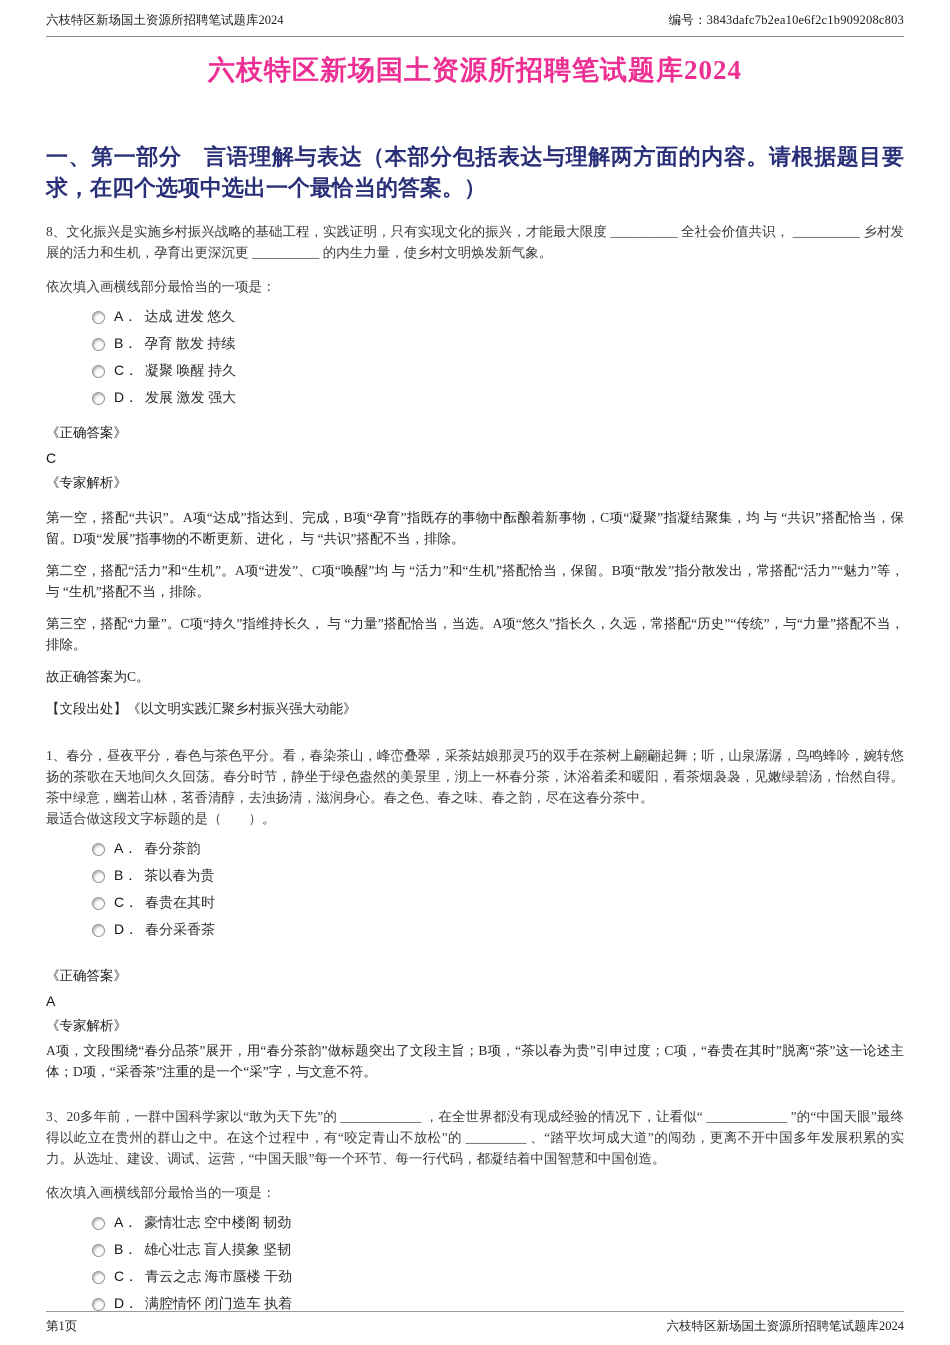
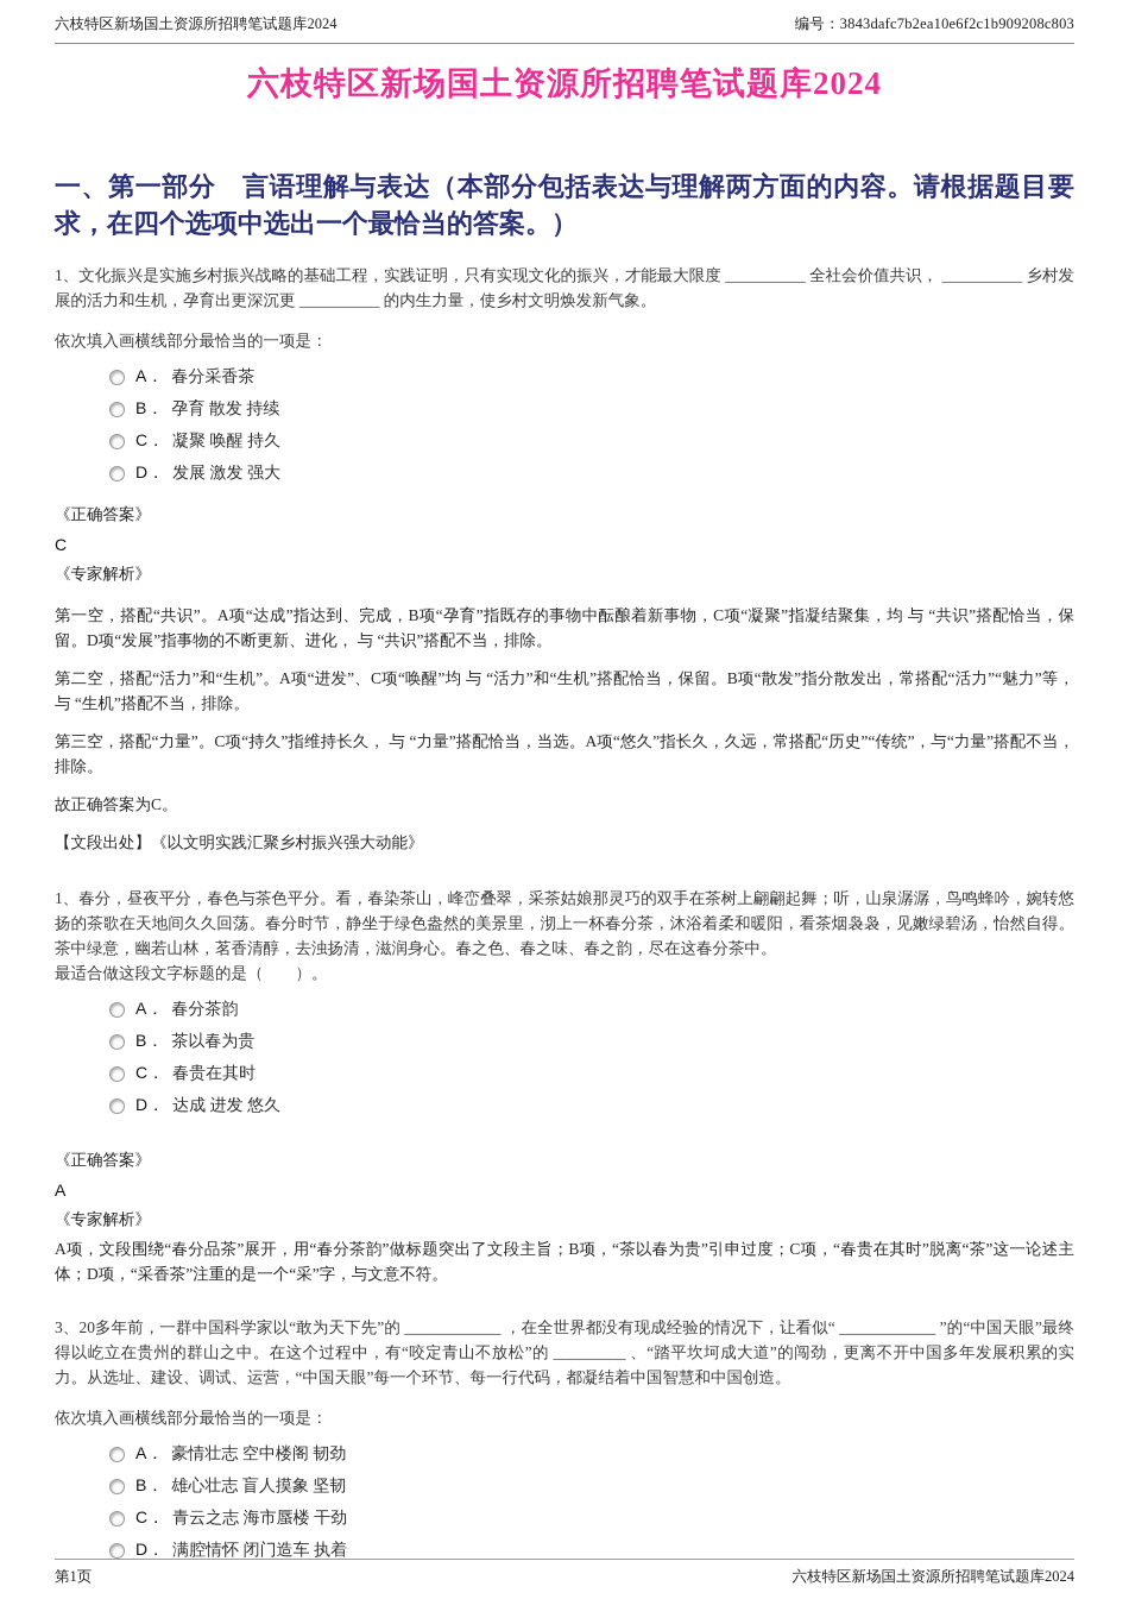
  六枝特区新场国土资源所招聘笔试题库2024
  编号：3843dafc7b2ea10e6f2c1b909208c803
  六枝特区新场国土资源所招聘笔试题库2024
  一、第一部分 言语理解与表达（本部分包括表达与理解两方面的内容。请根据题目要求，在四个选项中选出一个最恰当的答案。）
- 8、文化振兴是实施乡村振兴战略的基础工程，实践证明，只有实现文化的振兴，才能最大限度 __________ 全社会价值共识， __________ 乡村发展的活力和生机，孕育出更深沉更 __________ 的内生力量，使乡村文明焕发新气象。
+ 1、文化振兴是实施乡村振兴战略的基础工程，实践证明，只有实现文化的振兴，才能最大限度 __________ 全社会价值共识， __________ 乡村发展的活力和生机，孕育出更深沉更 __________ 的内生力量，使乡村文明焕发新气象。
  依次填入画横线部分最恰当的一项是：
  A．
- 达成 进发 悠久
+ 春分采香茶
  B．
  孕育 散发 持续
  C．
  凝聚 唤醒 持久
  D．
  发展 激发 强大
  《正确答案》
  C
  《专家解析》
  第一空，搭配“共识”。A项“达成”指达到、完成，B项“孕育”指既存的事物中酝酿着新事物，C项“凝聚”指凝结聚集，均 与 “共识”搭配恰当，保留。D项“发展”指事物的不断更新、进化， 与 “共识”搭配不当，排除。
  第二空，搭配“活力”和“生机”。A项“进发”、C项“唤醒”均 与 “活力”和“生机”搭配恰当，保留。B项“散发”指分散发出，常搭配“活力”“魅力”等， 与 “生机”搭配不当，排除。
  第三空，搭配“力量”。C项“持久”指维持长久， 与 “力量”搭配恰当，当选。A项“悠久”指长久，久远，常搭配“历史”“传统”，与“力量”搭配不当，排除。
  故正确答案为C。
  【文段出处】《以文明实践汇聚乡村振兴强大动能》
  1、春分，昼夜平分，春色与茶色平分。看，春染茶山，峰峦叠翠，采茶姑娘那灵巧的双手在茶树上翩翩起舞；听，山泉潺潺，鸟鸣蜂吟，婉转悠扬的茶歌在天地间久久回荡。春分时节，静坐于绿色盎然的美景里，沏上一杯春分茶，沐浴着柔和暖阳，看茶烟袅袅，见嫩绿碧汤，怡然自得。茶中绿意，幽若山林，茗香清醇，去浊扬清，滋润身心。春之色、春之味、春之韵，尽在这春分茶中。
  最适合做这段文字标题的是（ ）。
  A．
  春分茶韵
  B．
  茶以春为贵
  C．
  春贵在其时
  D．
- 春分采香茶
+ 达成 进发 悠久
  《正确答案》
  A
  《专家解析》
  A项，文段围绕“春分品茶”展开，用“春分茶韵”做标题突出了文段主旨；B项，“茶以春为贵”引申过度；C项，“春贵在其时”脱离“茶”这一论述主体；D项，“采香茶”注重的是一个“采”字，与文意不符。
  3、20多年前，一群中国科学家以“敢为天下先”的 ____________ ，在全世界都没有现成经验的情况下，让看似“ ____________ ”的“中国天眼”最终得以屹立在贵州的群山之中。在这个过程中，有“咬定青山不放松”的 _________ 、“踏平坎坷成大道”的闯劲，更离不开中国多年发展积累的实力。从选址、建设、调试、运营，“中国天眼”每一个环节、每一行代码，都凝结着中国智慧和中国创造。
  依次填入画横线部分最恰当的一项是：
  A．
  豪情壮志 空中楼阁 韧劲
  B．
  雄心壮志 盲人摸象 坚韧
  C．
  青云之志 海市蜃楼 干劲
  D．
  满腔情怀 闭门造车 执着
  第1页
  六枝特区新场国土资源所招聘笔试题库2024
